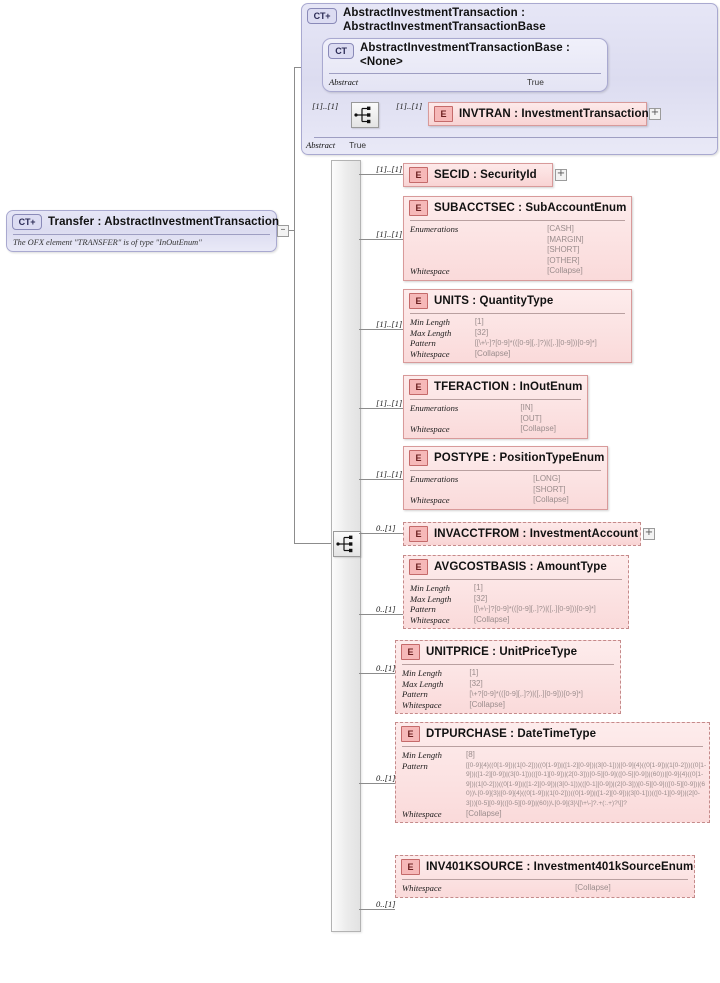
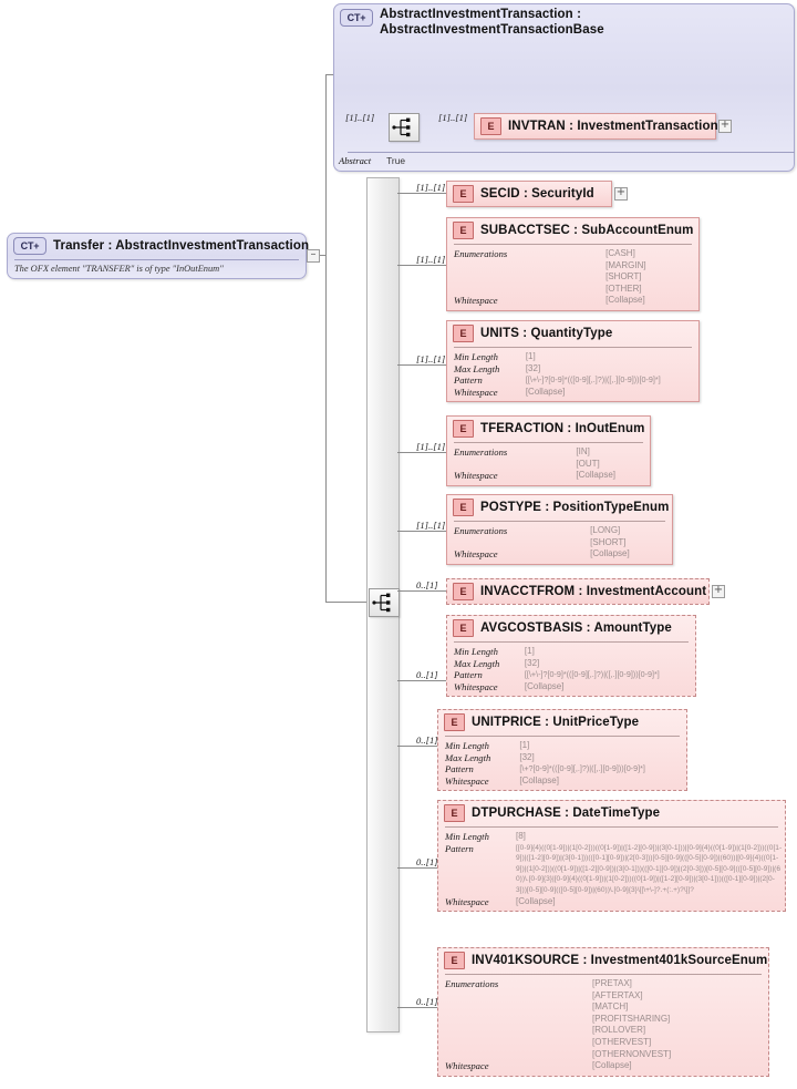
  CT+
  Transfer : AbstractInvestmentTransaction
  The OFX element "TRANSFER" is of type "InOutEnum"
  CT+
  AbstractInvestmentTransaction : AbstractInvestmentTransactionBase
- CT
- AbstractInvestmentTransactionBase : <None>
- Abstract	True
  [1]..[1]
  [1]..[1]
  E
  INVTRAN : InvestmentTransaction
  Abstract
  True
  [1]..[1]
  E
  SECID : SecurityId
  [1]..[1]
  E
  SUBACCTSEC : SubAccountEnum
  Enumerations	[CASH][MARGIN][SHORT][OTHER]
  Whitespace	[Collapse]
  [1]..[1]
  E
  UNITS : QuantityType
  Min Length	[1]
  Max Length	[32]
  Pattern	[[\+\-]?[0-9]*(([0-9][,.]?)|([,.][0-9]))[0-9]*]
  Whitespace	[Collapse]
  [1]..[1]
  E
  TFERACTION : InOutEnum
  Enumerations	[IN][OUT]
  Whitespace	[Collapse]
  [1]..[1]
  E
  POSTYPE : PositionTypeEnum
  Enumerations	[LONG][SHORT]
  Whitespace	[Collapse]
  0..[1]
  E
  INVACCTFROM : InvestmentAccount
  0..[1]
  E
  AVGCOSTBASIS : AmountType
  Min Length	[1]
  Max Length	[32]
  Pattern	[[\+\-]?[0-9]*(([0-9][,.]?)|([,.][0-9]))[0-9]*]
  Whitespace	[Collapse]
  0..[1]
  E
  UNITPRICE : UnitPriceType
  Min Length	[1]
  Max Length	[32]
  Pattern	[\+?[0-9]*(([0-9][,.]?)|([,.][0-9]))[0-9]*]
  Whitespace	[Collapse]
  0..[1]
  E
  DTPURCHASE : DateTimeType
  Min Length	[8]
  Whitespace	[Collapse]
  0..[1]
  E
  INV401KSOURCE : Investment401kSourceEnum
+ Enumerations	[PRETAX][AFTERTAX][MATCH][PROFITSHARING][ROLLOVER][OTHERVEST][OTHERNONVEST]
  Whitespace	[Collapse]
